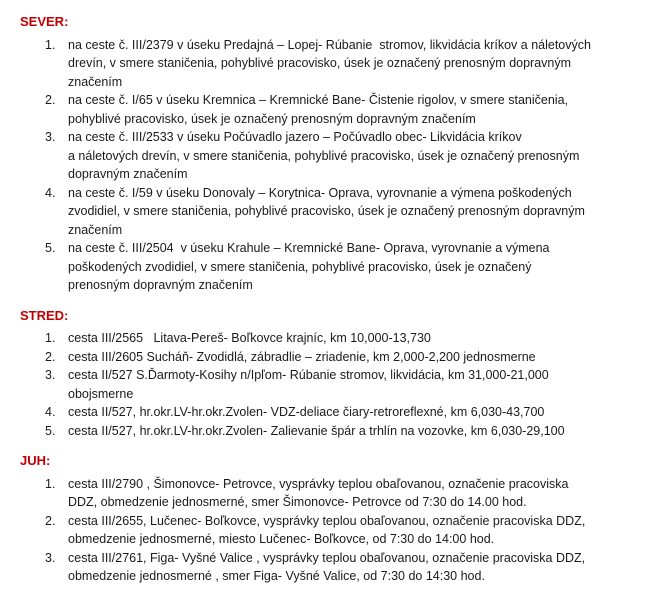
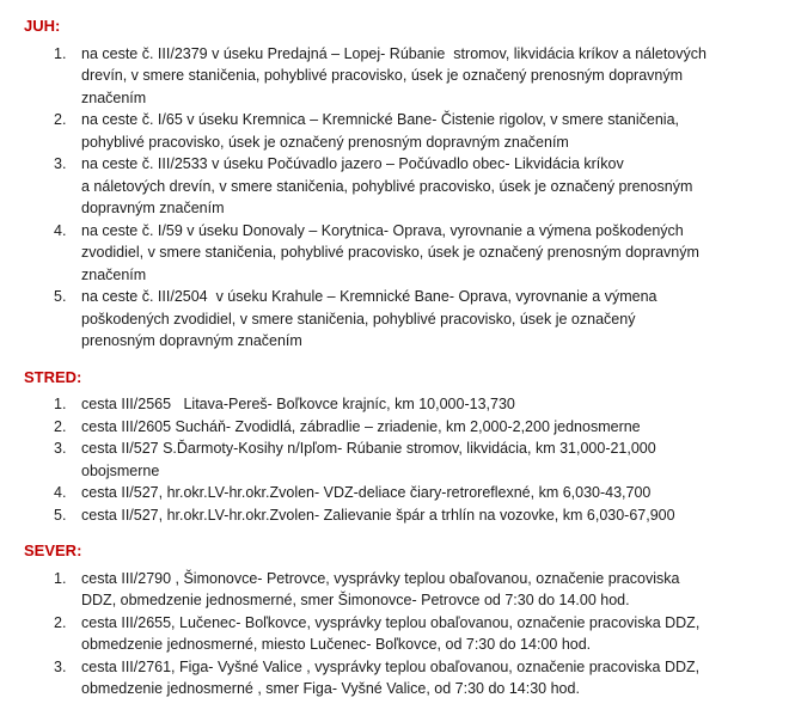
- SEVER:
+ JUH:
  1.
  na ceste č. III/2379 v úseku Predajná – Lopej- Rúbanie stromov, likvidácia kríkov a náletových
  drevín, v smere staničenia, pohyblivé pracovisko, úsek je označený prenosným dopravným
  značením
  2.
  na ceste č. I/65 v úseku Kremnica – Kremnické Bane- Čistenie rigolov, v smere staničenia,
  pohyblivé pracovisko, úsek je označený prenosným dopravným značením
  3.
  na ceste č. III/2533 v úseku Počúvadlo jazero – Počúvadlo obec- Likvidácia kríkov
  a náletových drevín, v smere staničenia, pohyblivé pracovisko, úsek je označený prenosným
  dopravným značením
  4.
  na ceste č. I/59 v úseku Donovaly – Korytnica- Oprava, vyrovnanie a výmena poškodených
  zvodidiel, v smere staničenia, pohyblivé pracovisko, úsek je označený prenosným dopravným
  značením
  5.
  na ceste č. III/2504 v úseku Krahule – Kremnické Bane- Oprava, vyrovnanie a výmena
  poškodených zvodidiel, v smere staničenia, pohyblivé pracovisko, úsek je označený
  prenosným dopravným značením
  STRED:
  1.
  cesta III/2565 Litava-Pereš- Boľkovce krajníc, km 10,000-13,730
  2.
  cesta III/2605 Sucháň- Zvodidlá, zábradlie – zriadenie, km 2,000-2,200 jednosmerne
  3.
  cesta II/527 S.Ďarmoty-Kosihy n/Ipľom- Rúbanie stromov, likvidácia, km 31,000-21,000
  obojsmerne
  4.
  cesta II/527, hr.okr.LV-hr.okr.Zvolen- VDZ-deliace čiary-retroreflexné, km 6,030-43,700
  5.
- cesta II/527, hr.okr.LV-hr.okr.Zvolen- Zalievanie špár a trhlín na vozovke, km 6,030-29,100
+ cesta II/527, hr.okr.LV-hr.okr.Zvolen- Zalievanie špár a trhlín na vozovke, km 6,030-67,900
- JUH:
+ SEVER:
  1.
  cesta III/2790 , Šimonovce- Petrovce, vysprávky teplou obaľovanou, označenie pracoviska
  DDZ, obmedzenie jednosmerné, smer Šimonovce- Petrovce od 7:30 do 14.00 hod.
  2.
  cesta III/2655, Lučenec- Boľkovce, vysprávky teplou obaľovanou, označenie pracoviska DDZ,
  obmedzenie jednosmerné, miesto Lučenec- Boľkovce, od 7:30 do 14:00 hod.
  3.
  cesta III/2761, Figa- Vyšné Valice , vysprávky teplou obaľovanou, označenie pracoviska DDZ,
  obmedzenie jednosmerné , smer Figa- Vyšné Valice, od 7:30 do 14:30 hod.
